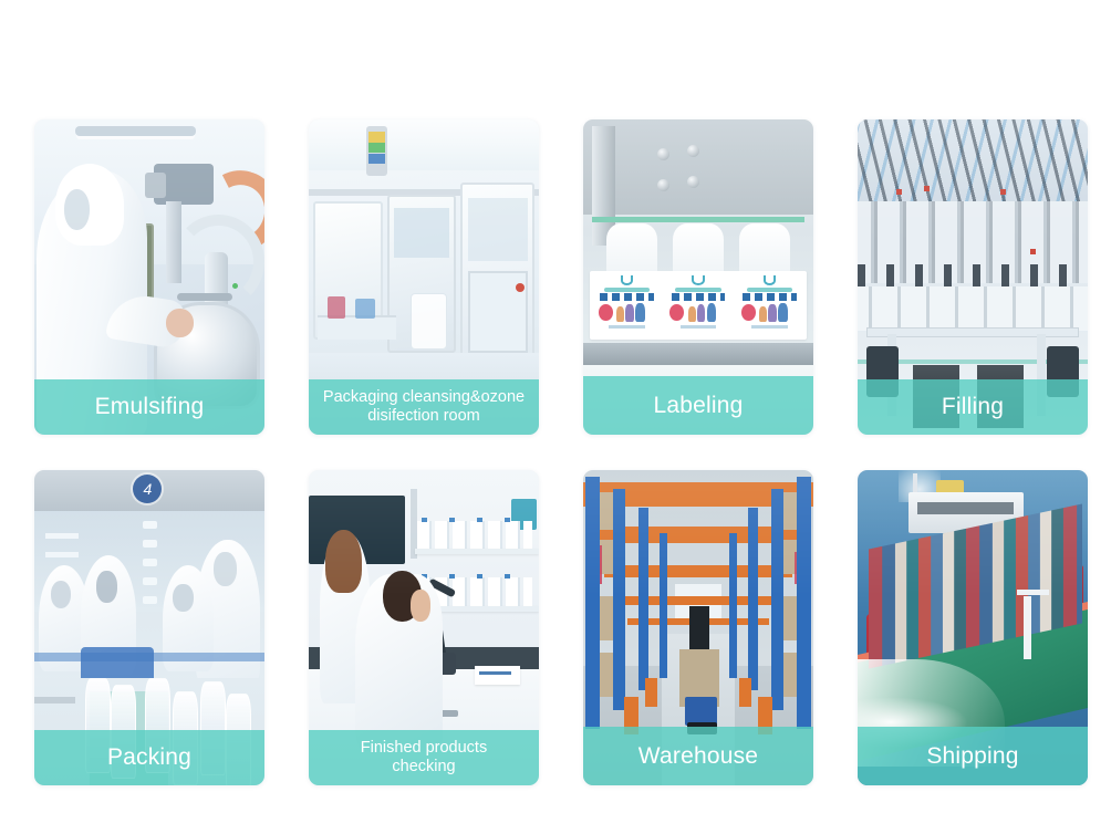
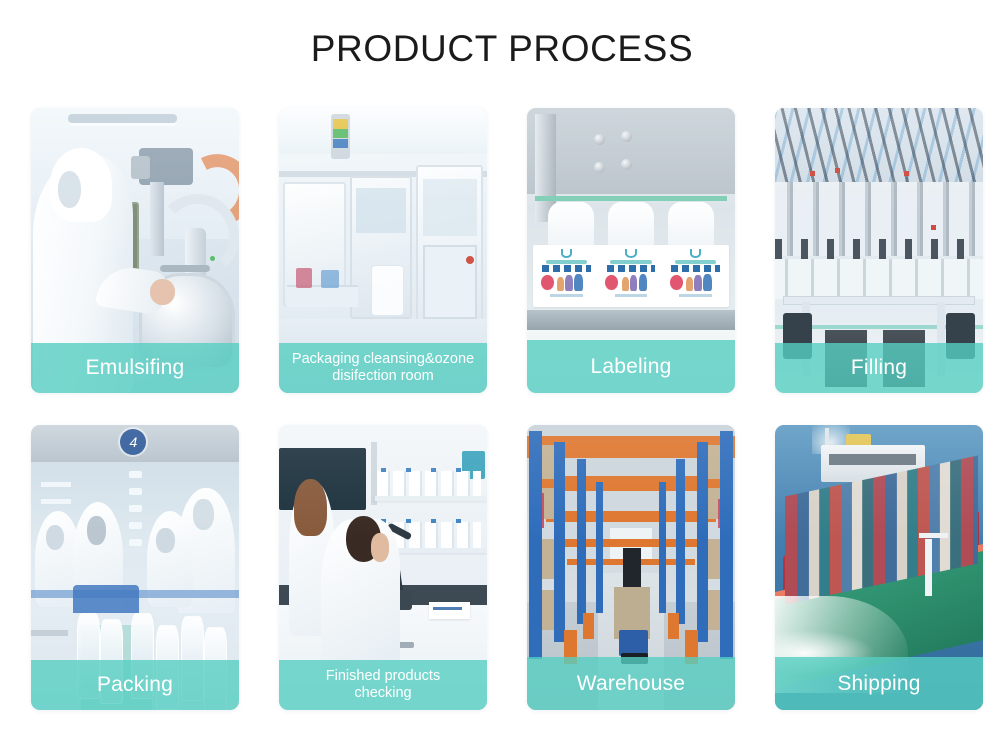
+ PRODUCT PROCESS
